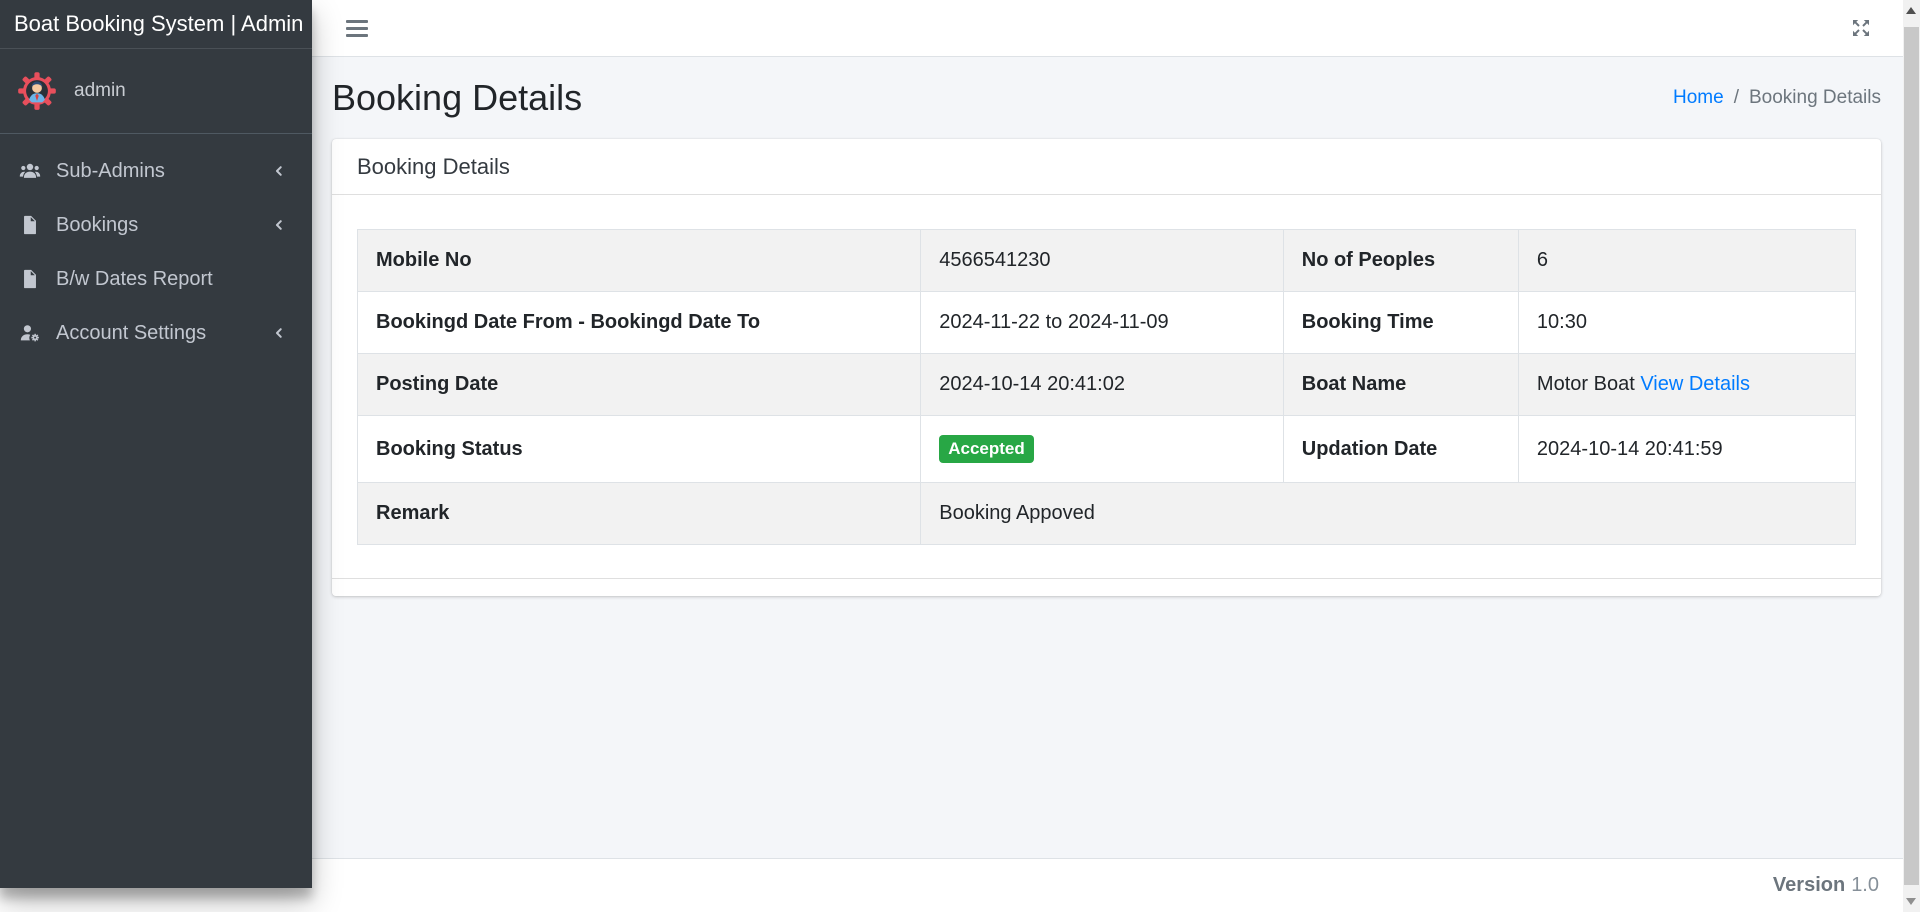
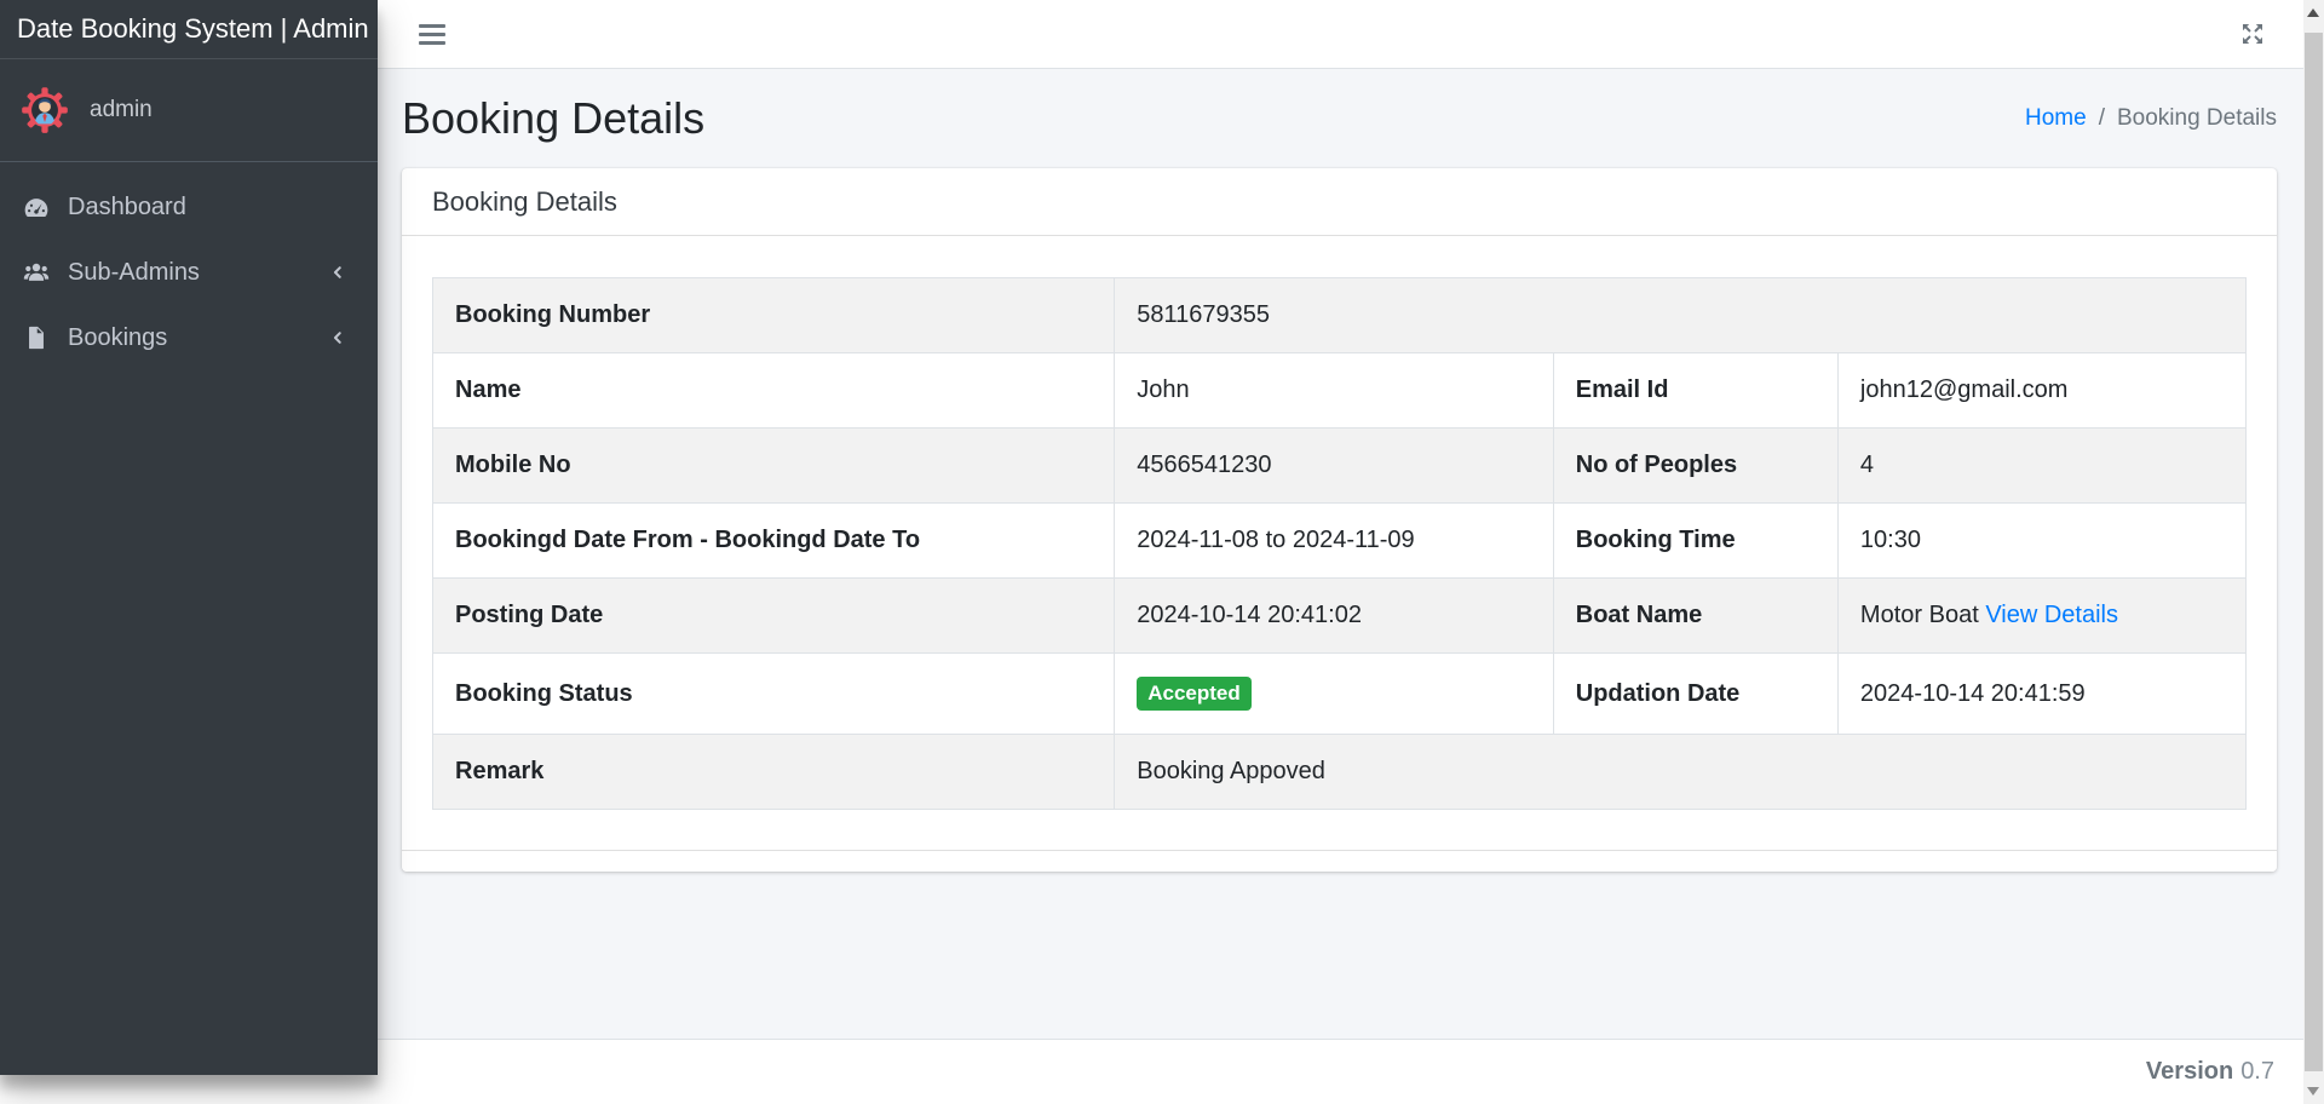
- Boat Booking System | Admin
+ Date Booking System | Admin
  admin
+ Dashboard
  Sub-Admins
  Bookings
- B/w Dates Report
- Account Settings
  Booking Details
  Home
  /
  Booking Details
  Booking Details
+ Booking Number	5811679355
+ Name	John	Email Id	john12@gmail.com
- Mobile No	4566541230	No of Peoples	6
+ Mobile No	4566541230	No of Peoples	4
- Bookingd Date From - Bookingd Date To	2024-11-22 to 2024-11-09	Booking Time	10:30
+ Bookingd Date From - Bookingd Date To	2024-11-08 to 2024-11-09	Booking Time	10:30
  Posting Date	2024-10-14 20:41:02	Boat Name	Motor Boat View Details
  Booking Status	Accepted	Updation Date	2024-10-14 20:41:59
  Remark	Booking Appoved
- Version 1.0
+ Version 0.7
